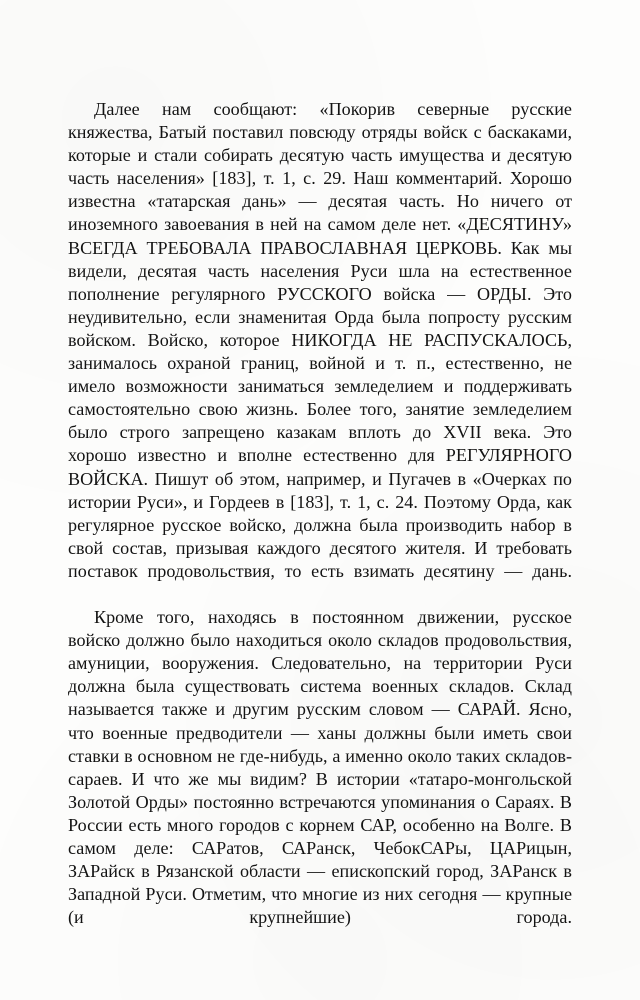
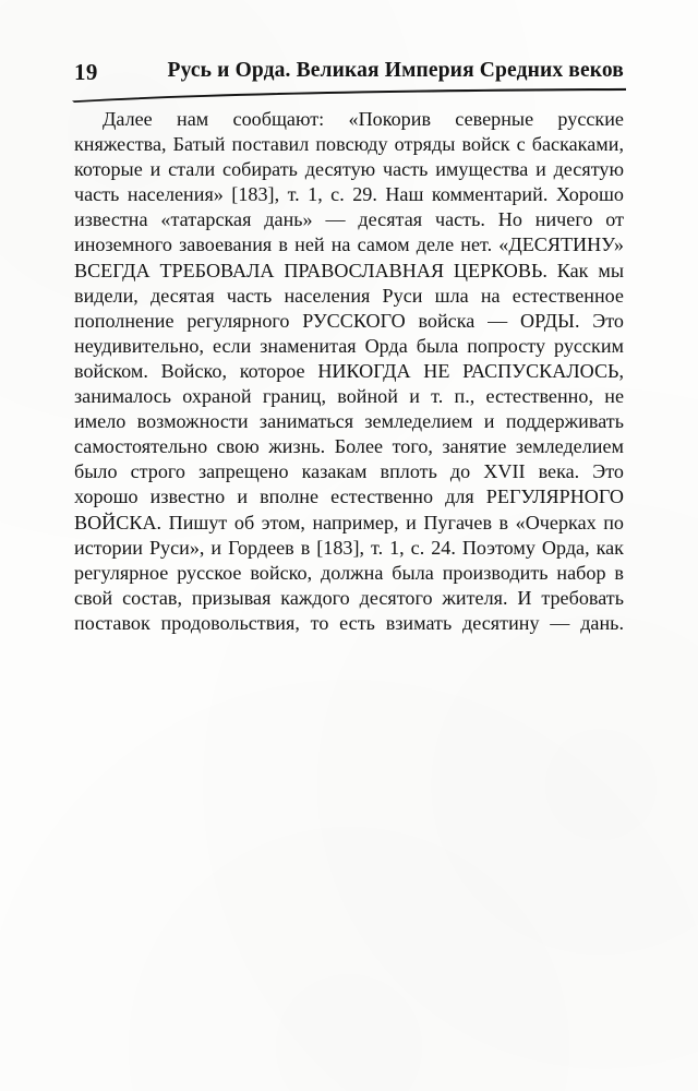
+ 19
+ Русь и Орда. Великая Империя Средних веков
  Далее нам сообщают: «Покорив северные русские княжества, Батый поставил повсюду отряды войск с баскаками, которые и стали собирать десятую часть имущества и десятую часть населения» [183], т. 1, с. 29. Наш комментарий. Хорошо известна «татарская дань» — десятая часть. Но ничего от иноземного завоевания в ней на самом деле нет. «ДЕСЯТИНУ» ВСЕГДА ТРЕБОВАЛА ПРАВОСЛАВНАЯ ЦЕРКОВЬ. Как мы видели, десятая часть населения Руси шла на естественное пополнение регулярного РУССКОГО войска — ОРДЫ. Это неудивительно, если знаменитая Орда была попросту русским войском. Войско, которое НИКОГДА НЕ РАСПУСКАЛОСЬ, занималось охраной границ, войной и т. п., естественно, не имело возможности заниматься земледелием и поддерживать самостоятельно свою жизнь. Более того, занятие земледелием было строго запрещено казакам вплоть до XVII века. Это хорошо известно и вполне естественно для РЕГУЛЯРНОГО ВОЙСКА. Пишут об этом, например, и Пугачев в «Очерках по истории Руси», и Гордеев в [183], т. 1, с. 24. Поэтому Орда, как регулярное русское войско, должна была производить набор в свой состав, призывая каждого десятого жителя. И требовать поставок продовольствия, то есть взимать десятину — дань.
- Кроме того, находясь в постоянном движении, русское войско должно было находиться около складов продовольствия, амуниции, вооружения. Следовательно, на территории Руси должна была существовать система военных складов. Склад называется также и другим русским словом — САРАЙ. Ясно, что военные предводители — ханы должны были иметь свои ставки в основном не где-нибудь, а именно около таких складов-сараев. И что же мы видим? В истории «татаро-монгольской Золотой Орды» постоянно встречаются упоминания о Сараях. В России есть много городов с корнем САР, особенно на Волге. В самом деле: САРатов, САРанск, ЧебокСАРы, ЦАРицын, ЗАРайск в Рязанской области — епископский город, ЗАРанск в Западной Руси. Отметим, что многие из них сегодня — крупные (и крупнейшие) города.
